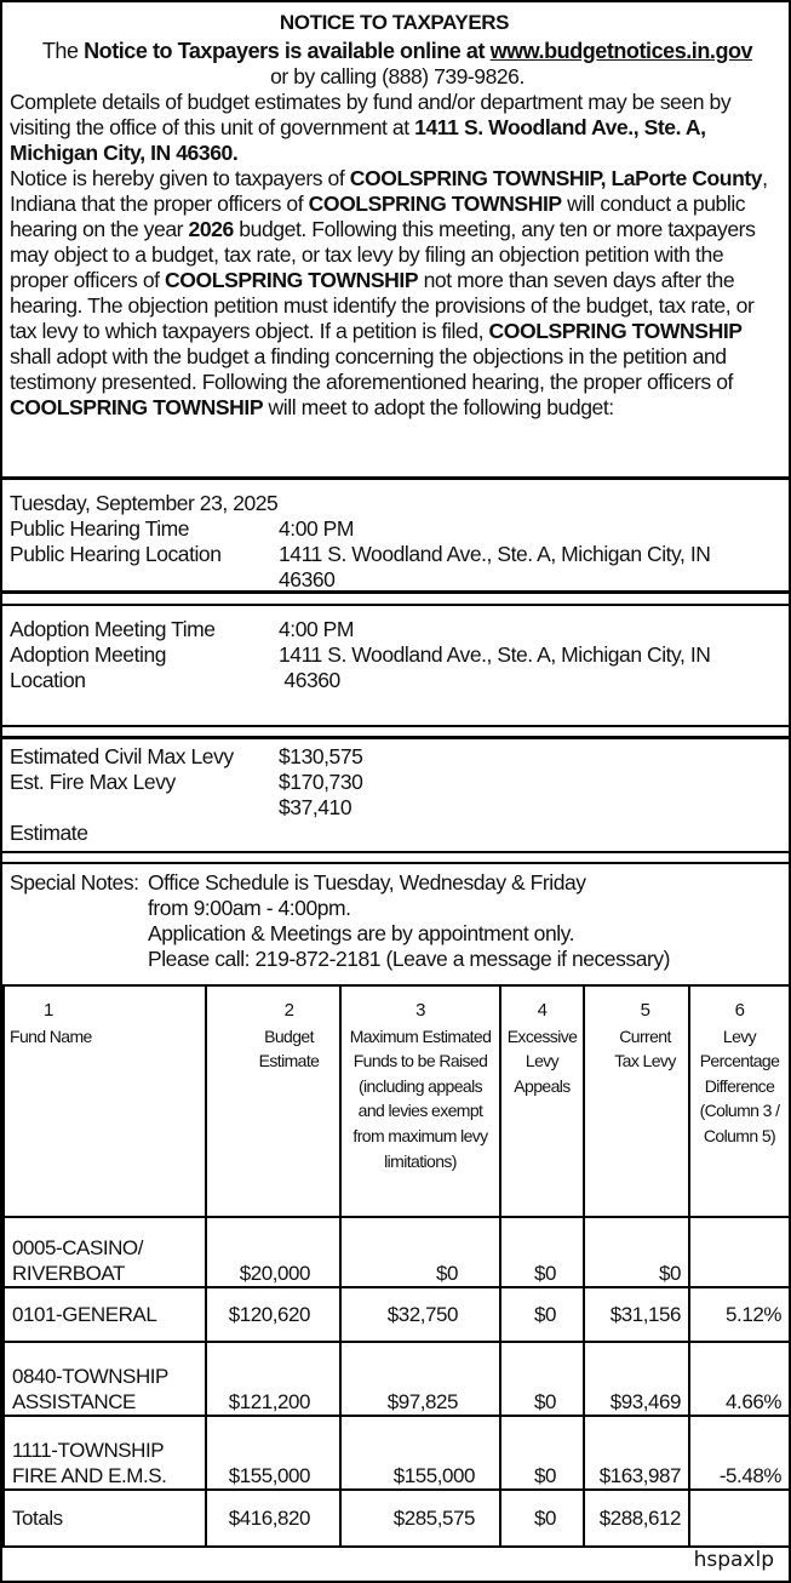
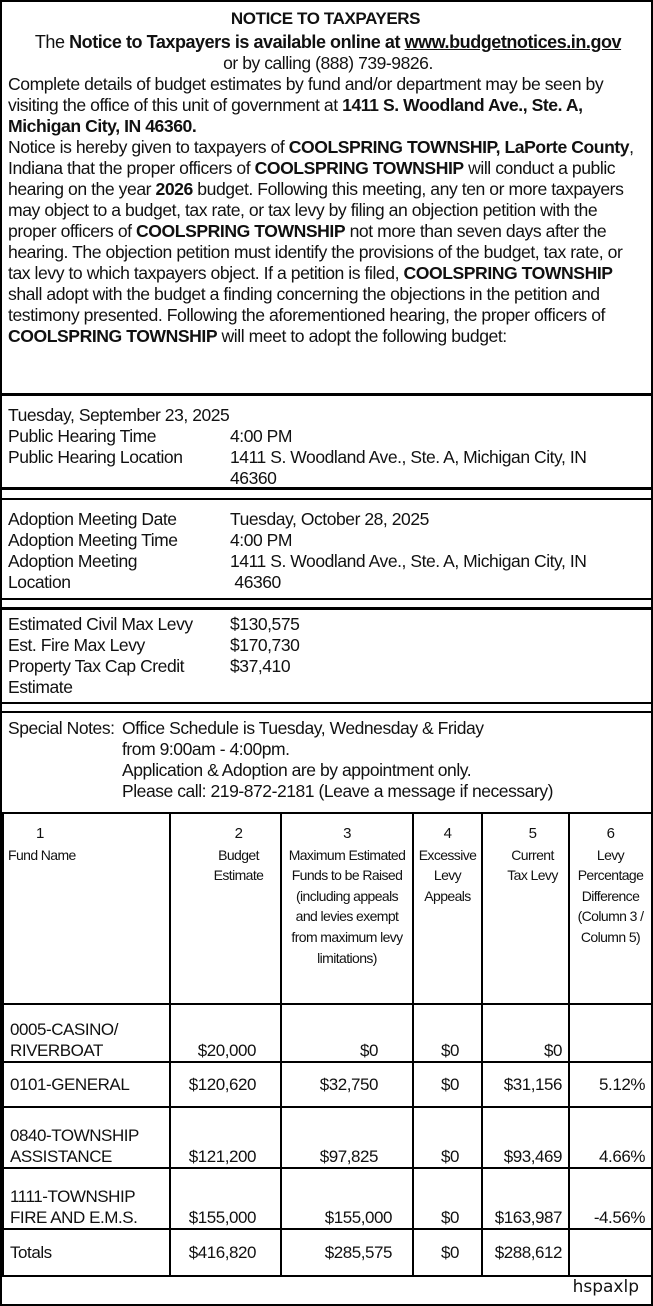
  NOTICE TO TAXPAYERS
  The Notice to Taxpayers is available online at www.budgetnotices.in.gov
  or by calling (888) 739-9826.
  Complete details of budget estimates by fund and/or department may be seen by visiting the office of this unit of government at 1411 S. Woodland Ave., Ste. A, Michigan City, IN 46360.
  Notice is hereby given to taxpayers of COOLSPRING TOWNSHIP, LaPorte County, Indiana that the proper officers of COOLSPRING TOWNSHIP will conduct a public hearing on the year 2026 budget. Following this meeting, any ten or more taxpayers may object to a budget, tax rate, or tax levy by filing an objection petition with the proper officers of COOLSPRING TOWNSHIP not more than seven days after the hearing. The objection petition must identify the provisions of the budget, tax rate, or tax levy to which taxpayers object. If a petition is filed, COOLSPRING TOWNSHIP shall adopt with the budget a finding concerning the objections in the petition and testimony presented. Following the aforementioned hearing, the proper officers of COOLSPRING TOWNSHIP will meet to adopt the following budget:
  Tuesday, September 23, 2025
  Public Hearing Time
  4:00 PM
  Public Hearing Location
  1411 S. Woodland Ave., Ste. A, Michigan City, IN
  46360
+ Adoption Meeting Date
+ Tuesday, October 28, 2025
  Adoption Meeting Time
  4:00 PM
  Adoption Meeting
  Location
  1411 S. Woodland Ave., Ste. A, Michigan City, IN
  46360
  Estimated Civil Max Levy
  $130,575
  Est. Fire Max Levy
  $170,730
+ Property Tax Cap Credit
  Estimate
  $37,410
  Special Notes:
  Office Schedule is Tuesday, Wednesday & Friday
  from 9:00am - 4:00pm.
- Application & Meetings are by appointment only.
+ Application & Adoption are by appointment only.
  Please call: 219-872-2181 (Leave a message if necessary)
  1Fund Name	2Budget Estimate	3Maximum Estimated Funds to be Raised (including appeals and levies exempt from maximum levy limitations)	4Excessive Levy Appeals	5Current Tax Levy	6Levy Percentage Difference (Column 3 / Column 5)
  0005-CASINO/RIVERBOAT	$20,000	$0	$0	$0
  0101-GENERAL	$120,620	$32,750	$0	$31,156	5.12%
  0840-TOWNSHIPASSISTANCE	$121,200	$97,825	$0	$93,469	4.66%
- 1111-TOWNSHIPFIRE AND E.M.S.	$155,000	$155,000	$0	$163,987	-5.48%
+ 1111-TOWNSHIPFIRE AND E.M.S.	$155,000	$155,000	$0	$163,987	-4.56%
  Totals	$416,820	$285,575	$0	$288,612
  hspaxlp
